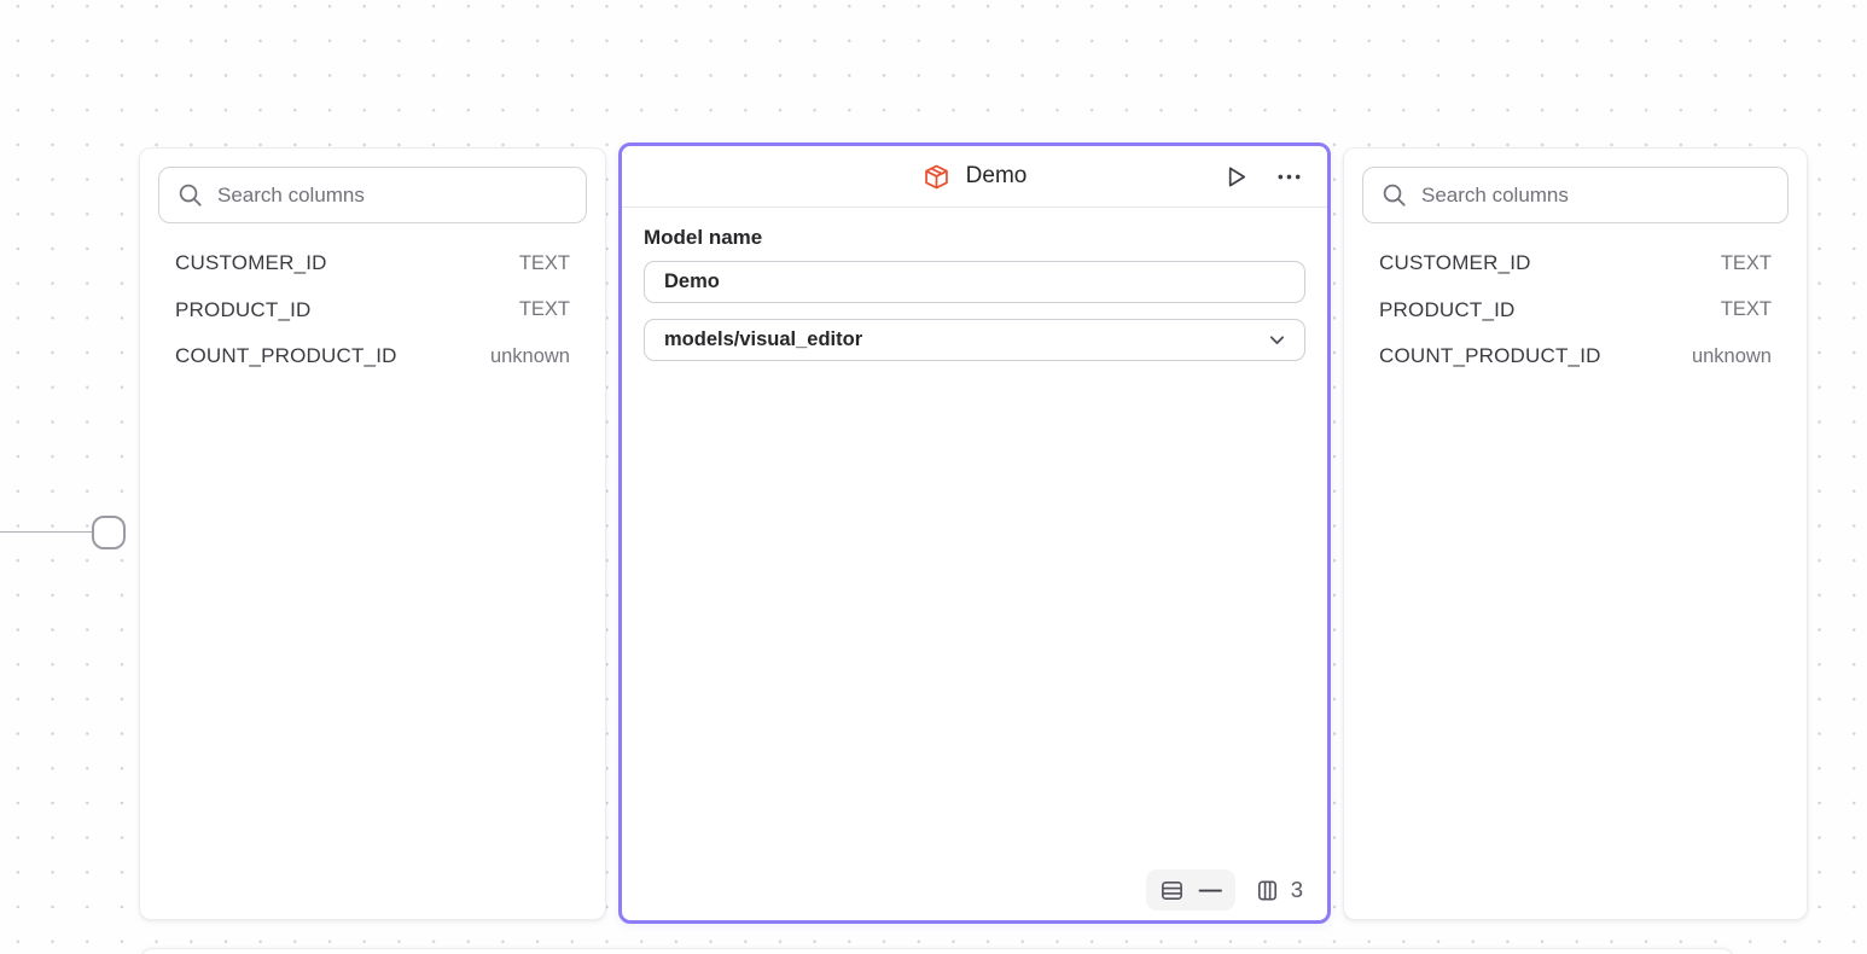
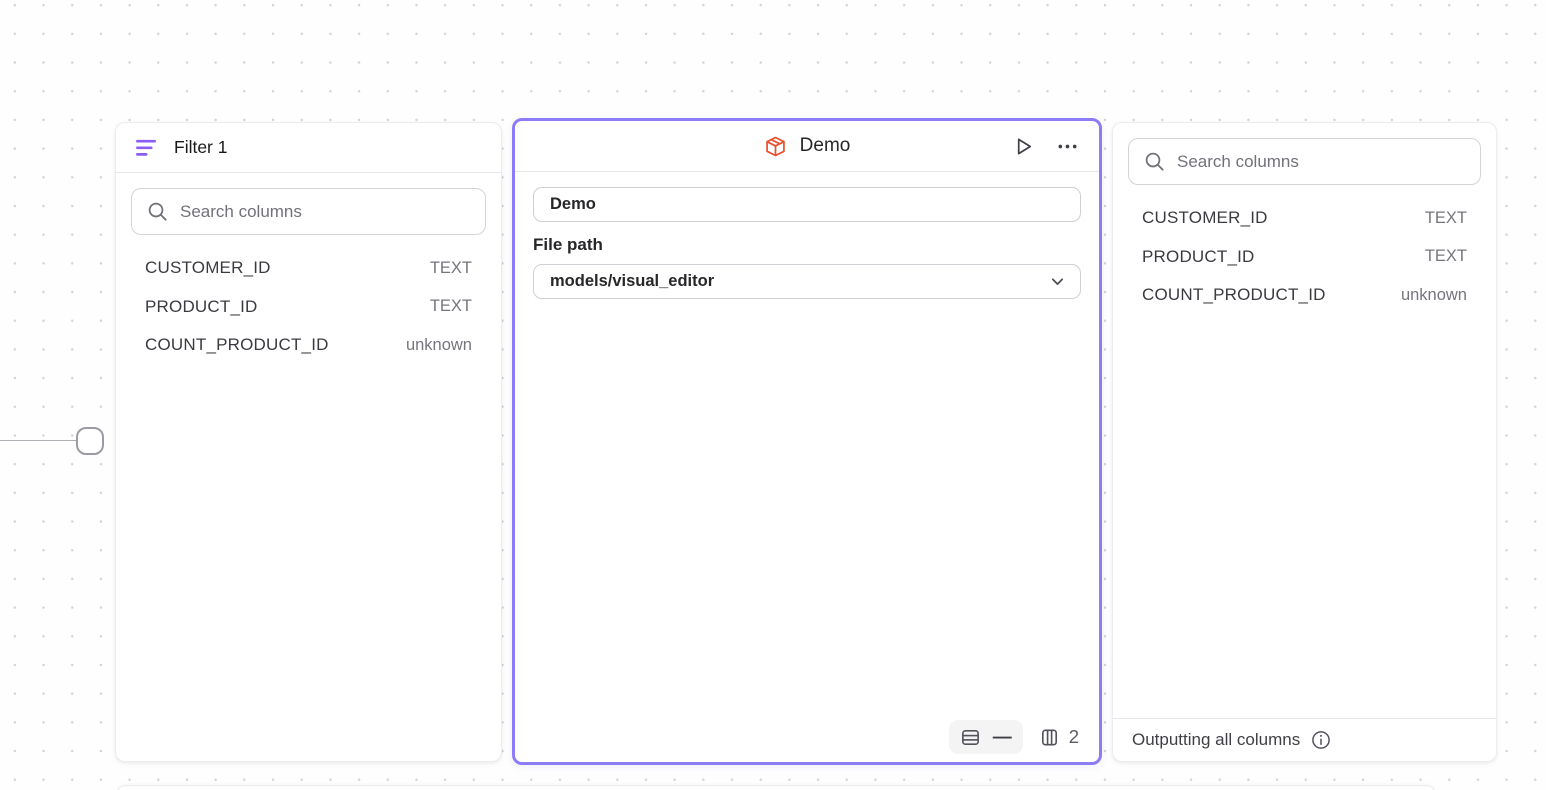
+ Filter 1
  Search columns
  CUSTOMER_ID
  TEXT
  PRODUCT_ID
  TEXT
  COUNT_PRODUCT_ID
  unknown
  Demo
- Model name
  Demo
+ File path
  models/visual_editor
  —
- 3
+ 2
  Search columns
  CUSTOMER_ID
  TEXT
  PRODUCT_ID
  TEXT
  COUNT_PRODUCT_ID
  unknown
+ Outputting all columns
